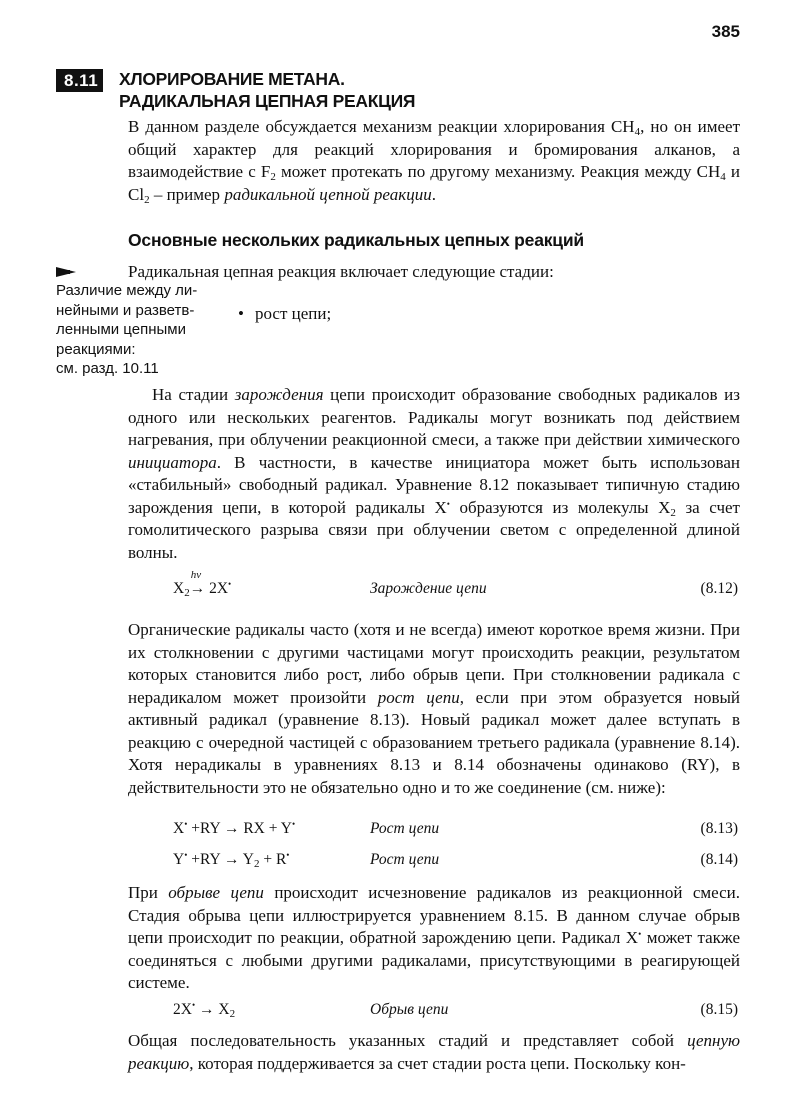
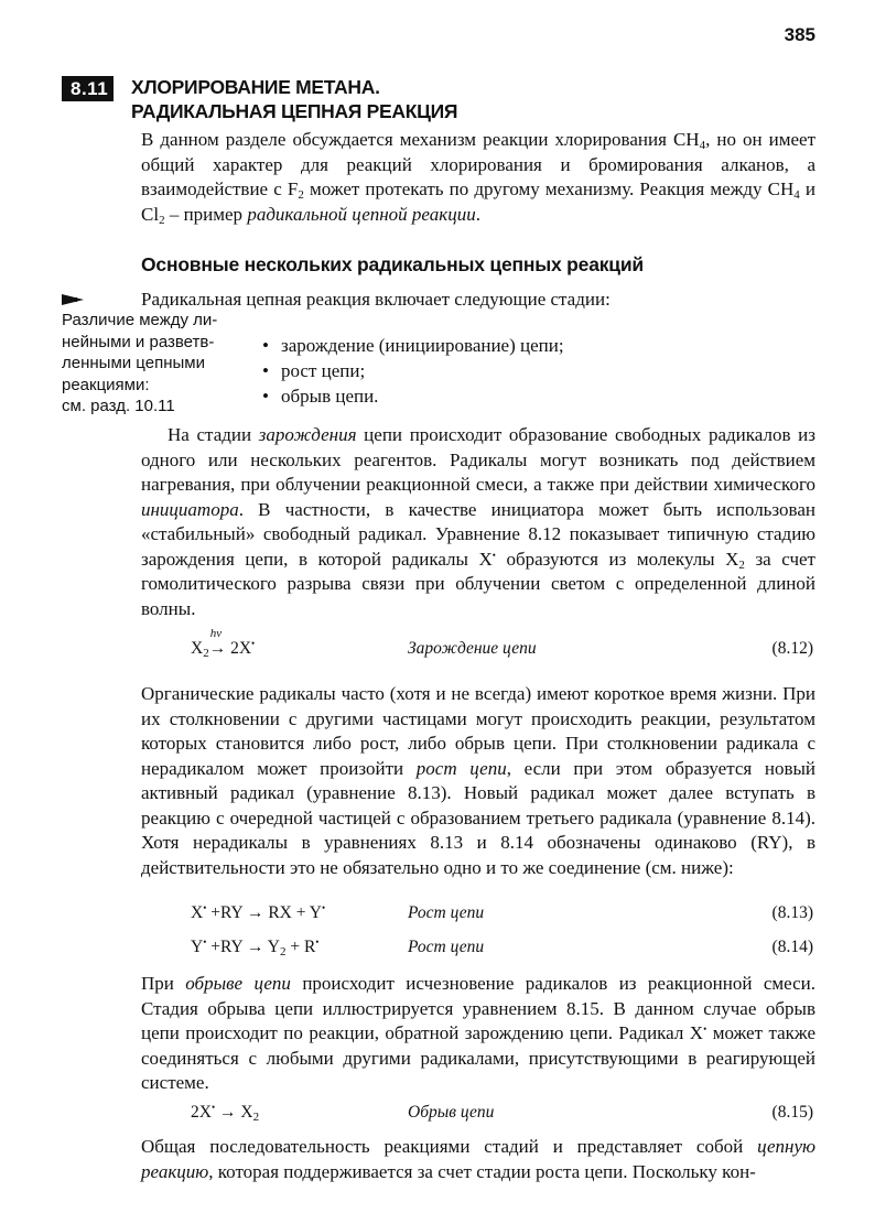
  385
  8.11
  ХЛОРИРОВАНИЕ МЕТАНА.
  РАДИКАЛЬНАЯ ЦЕПНАЯ РЕАКЦИЯ
  В данном разделе обсуждается механизм реакции хлорирования CH4, но он имеет общий характер для реакций хлорирования и бромирования алканов, а взаимодействие с F2 может протекать по другому механизму. Реакция между CH4 и Cl2 – пример радикальной цепной реакции.
  Основные нескольких радикальных цепных реакций
  Различие между ли-
  нейными и разветв-
  ленными цепными
  реакциями:
  см. разд. 10.11
  Радикальная цепная реакция включает следующие стадии:
+ зарождение (инициирование) цепи;
  рост цепи;
+ обрыв цепи.
  На стадии зарождения цепи происходит образование свободных радикалов из одного или нескольких реагентов. Радикалы могут возникать под действием нагревания, при облучении реакционной смеси, а также при действии химического инициатора. В частности, в качестве инициатора может быть использован «стабильный» свободный радикал. Уравнение 8.12 показывает типичную стадию зарождения цепи, в которой радикалы X• образуются из молекулы X2 за счет гомолитического разрыва связи при облучении светом с определенной длиной волны.
  X2
  hν
  → 2X•
  Зарождение цепи
  (8.12)
  Органические радикалы часто (хотя и не всегда) имеют короткое время жизни. При их столкновении с другими частицами могут происходить реакции, результатом которых становится либо рост, либо обрыв цепи. При столкновении радикала с нерадикалом может произойти рост цепи, если при этом образуется новый активный радикал (уравнение 8.13). Новый радикал может далее вступать в реакцию с очередной частицей с образованием третьего радикала (уравнение 8.14). Хотя нерадикалы в уравнениях 8.13 и 8.14 обозначены одинаково (RY), в действительности это не обязательно одно и то же соединение (см. ниже):
  X• +RY → RX + Y•
  Рост цепи
  (8.13)
  Y• +RY → Y2 + R•
  Рост цепи
  (8.14)
  При обрыве цепи происходит исчезновение радикалов из реакционной смеси. Стадия обрыва цепи иллюстрируется уравнением 8.15. В данном случае обрыв цепи происходит по реакции, обратной зарождению цепи. Радикал X• может также соединяться с любыми другими радикалами, присутствующими в реагирующей системе.
  2X• → X2
  Обрыв цепи
  (8.15)
- Общая последовательность указанных стадий и представляет собой цепную реакцию, которая поддерживается за счет стадии роста цепи. Поскольку кон-
+ Общая последовательность реакциями стадий и представляет собой цепную реакцию, которая поддерживается за счет стадии роста цепи. Поскольку кон-
